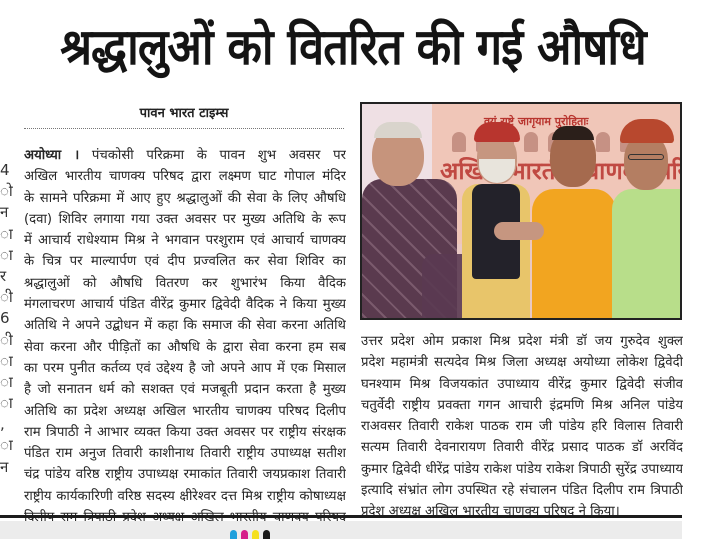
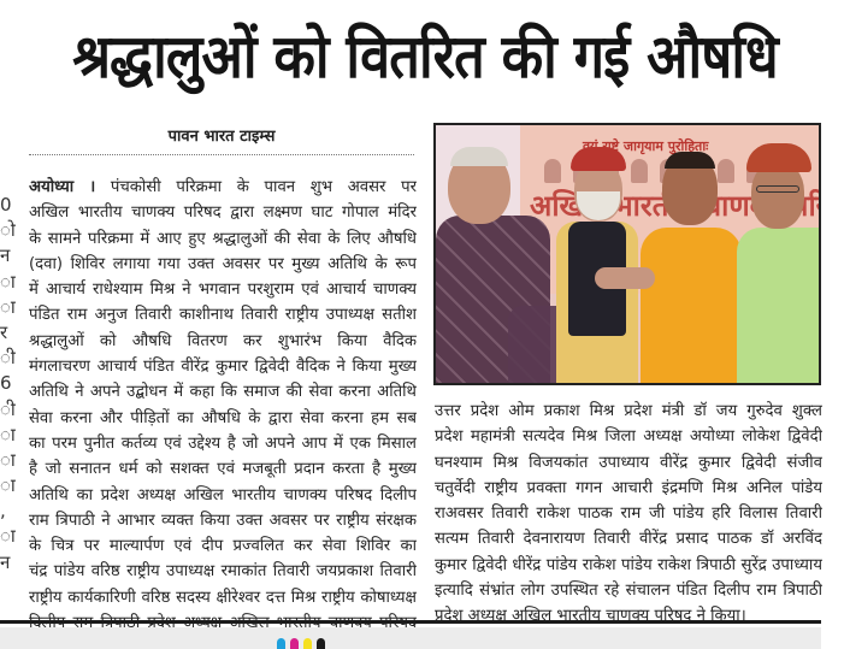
  श्रद्धालुओं को वितरित की गई औषधि
- 4
+ 0
  ो
  न
  ा
  ा
  र
  ी
  6
  ी
  ा
  ा
  ा
  ,
  ा
  न
  पावन भारत टाइम्स
  अयोध्या । पंचकोसी परिक्रमा के पावन शुभ अवसर पर
  अखिल भारतीय चाणक्य परिषद द्वारा लक्ष्मण घाट गोपाल मंदिर
  के सामने परिक्रमा में आए हुए श्रद्धालुओं की सेवा के लिए औषधि
  (दवा) शिविर लगाया गया उक्त अवसर पर मुख्य अतिथि के रूप
  में आचार्य राधेश्याम मिश्र ने भगवान परशुराम एवं आचार्य चाणक्य
- के चित्र पर माल्यार्पण एवं दीप प्रज्वलित कर सेवा शिविर का
+ पंडित राम अनुज तिवारी काशीनाथ तिवारी राष्ट्रीय उपाध्यक्ष सतीश
  श्रद्धालुओं को औषधि वितरण कर शुभारंभ किया वैदिक
  मंगलाचरण आचार्य पंडित वीरेंद्र कुमार द्विवेदी वैदिक ने किया मुख्य
  अतिथि ने अपने उद्बोधन में कहा कि समाज की सेवा करना अतिथि
  सेवा करना और पीड़ितों का औषधि के द्वारा सेवा करना हम सब
  का परम पुनीत कर्तव्य एवं उद्देश्य है जो अपने आप में एक मिसाल
  है जो सनातन धर्म को सशक्त एवं मजबूती प्रदान करता है मुख्य
  अतिथि का प्रदेश अध्यक्ष अखिल भारतीय चाणक्य परिषद दिलीप
  राम त्रिपाठी ने आभार व्यक्त किया उक्त अवसर पर राष्ट्रीय संरक्षक
- पंडित राम अनुज तिवारी काशीनाथ तिवारी राष्ट्रीय उपाध्यक्ष सतीश
+ के चित्र पर माल्यार्पण एवं दीप प्रज्वलित कर सेवा शिविर का
  चंद्र पांडेय वरिष्ठ राष्ट्रीय उपाध्यक्ष रमाकांत तिवारी जयप्रकाश तिवारी
  राष्ट्रीय कार्यकारिणी वरिष्ठ सदस्य क्षीरेश्वर दत्त मिश्र राष्ट्रीय कोषाध्यक्ष
  ष्ट्रे जागृयाम पुरोहिताः
  उत्तर प्रदेश ओम प्रकाश मिश्र प्रदेश मंत्री डॉ जय गुरुदेव शुक्ल
  प्रदेश महामंत्री सत्यदेव मिश्र जिला अध्यक्ष अयोध्या लोकेश द्विवेदी
  घनश्याम मिश्र विजयकांत उपाध्याय वीरेंद्र कुमार द्विवेदी संजीव
  चतुर्वेदी राष्ट्रीय प्रवक्ता गगन आचारी इंद्रमणि मिश्र अनिल पांडेय
  राअवसर तिवारी राकेश पाठक राम जी पांडेय हरि विलास तिवारी
  सत्यम तिवारी देवनारायण तिवारी वीरेंद्र प्रसाद पाठक डॉ अरविंद
  कुमार द्विवेदी धीरेंद्र पांडेय राकेश पांडेय राकेश त्रिपाठी सुरेंद्र उपाध्याय
  इत्यादि संभ्रांत लोग उपस्थित रहे संचालन पंडित दिलीप राम त्रिपाठी
  प्रदेश अध्यक्ष अखिल भारतीय चाणक्य परिषद ने किया।
